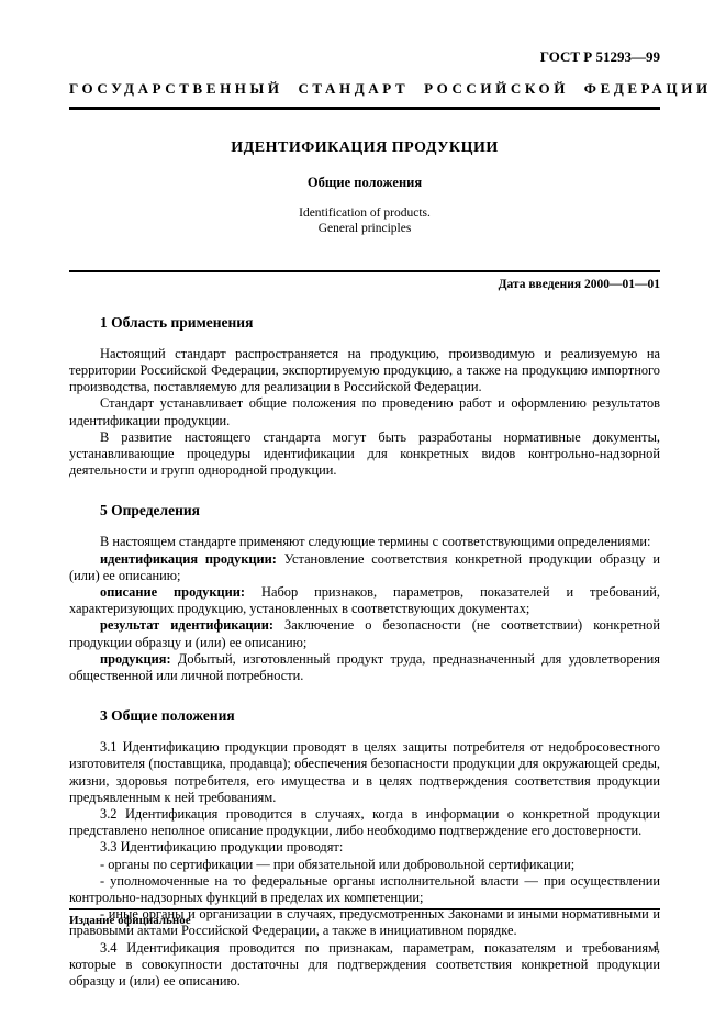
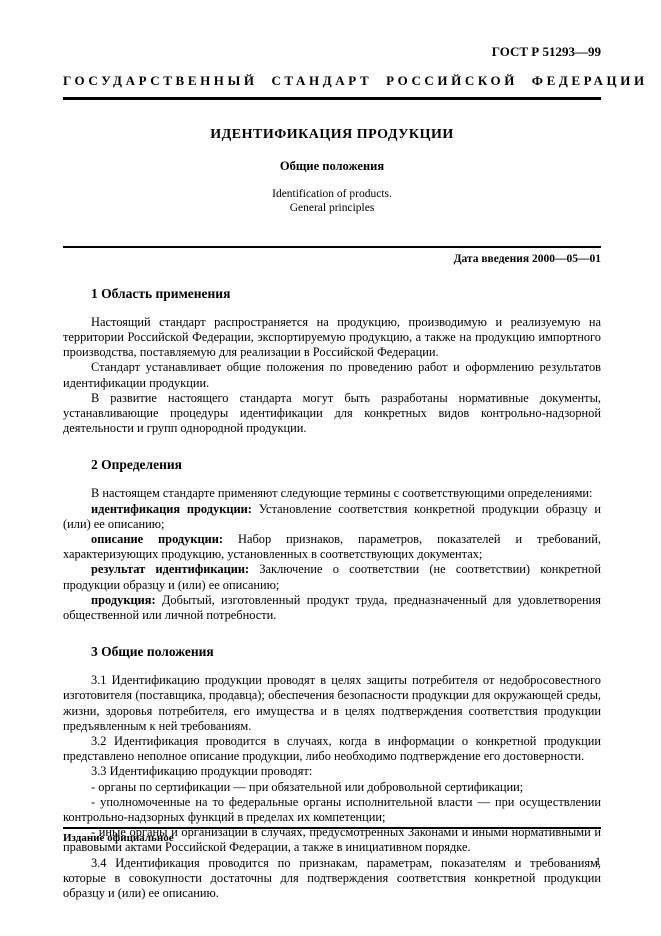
  ГОСТ Р 51293—99
  ГОСУДАРСТВЕННЫЙ СТАНДАРТ РОССИЙСКОЙ ФЕДЕРАЦИИ
  ИДЕНТИФИКАЦИЯ ПРОДУКЦИИ
  Общие положения
  Identification of products.
  General principles
- Дата введения 2000—01—01
+ Дата введения 2000—05—01
  1 Область применения
  Настоящий стандарт распространяется на продукцию, производимую и реализуемую на территории Российской Федерации, экспортируемую продукцию, а также на продукцию импортного производства, поставляемую для реализации в Российской Федерации.
  Стандарт устанавливает общие положения по проведению работ и оформлению результатов идентификации продукции.
  В развитие настоящего стандарта могут быть разработаны нормативные документы, устанавливающие процедуры идентификации для конкретных видов контрольно-надзорной деятельности и групп однородной продукции.
- 5 Определения
+ 2 Определения
  В настоящем стандарте применяют следующие термины с соответствующими определениями:
  идентификация продукции: Установление соответствия конкретной продукции образцу и (или) ее описанию;
  описание продукции: Набор признаков, параметров, показателей и требований, характеризующих продукцию, установленных в соответствующих документах;
- результат идентификации: Заключение о безопасности (не соответствии) конкретной продукции образцу и (или) ее описанию;
+ результат идентификации: Заключение о соответствии (не соответствии) конкретной продукции образцу и (или) ее описанию;
  продукция: Добытый, изготовленный продукт труда, предназначенный для удовлетворения общественной или личной потребности.
  3 Общие положения
  3.1 Идентификацию продукции проводят в целях защиты потребителя от недобросовестного изготовителя (поставщика, продавца); обеспечения безопасности продукции для окружающей среды, жизни, здоровья потребителя, его имущества и в целях подтверждения соответствия продукции предъявленным к ней требованиям.
  3.2 Идентификация проводится в случаях, когда в информации о конкретной продукции представлено неполное описание продукции, либо необходимо подтверждение его достоверности.
  3.3 Идентификацию продукции проводят:
  - органы по сертификации — при обязательной или добровольной сертификации;
  - уполномоченные на то федеральные органы исполнительной власти — при осуществлении контрольно-надзорных функций в пределах их компетенции;
  - иные органы и организации в случаях, предусмотренных Законами и иными нормативными и правовыми актами Российской Федерации, а также в инициативном порядке.
  3.4 Идентификация проводится по признакам, параметрам, показателям и требованиям, которые в совокупности достаточны для подтверждения соответствия конкретной продукции образцу и (или) ее описанию.
  Издание официальное
  1
